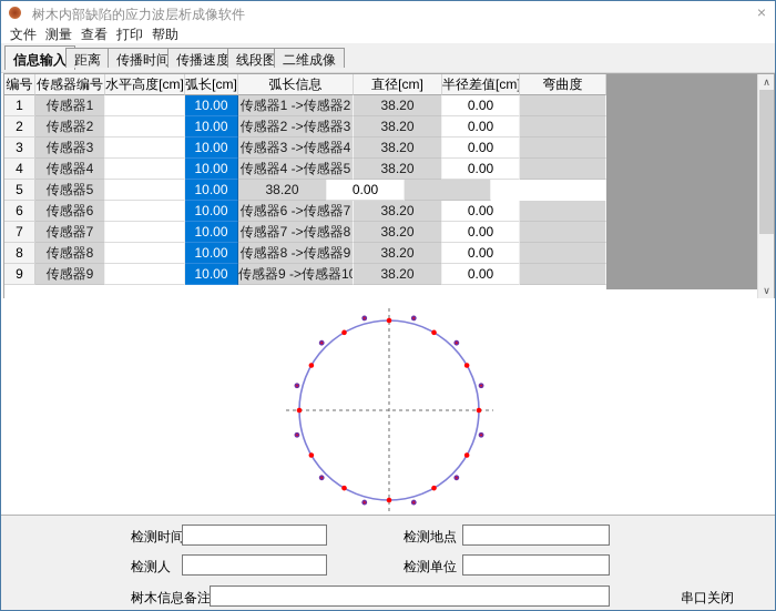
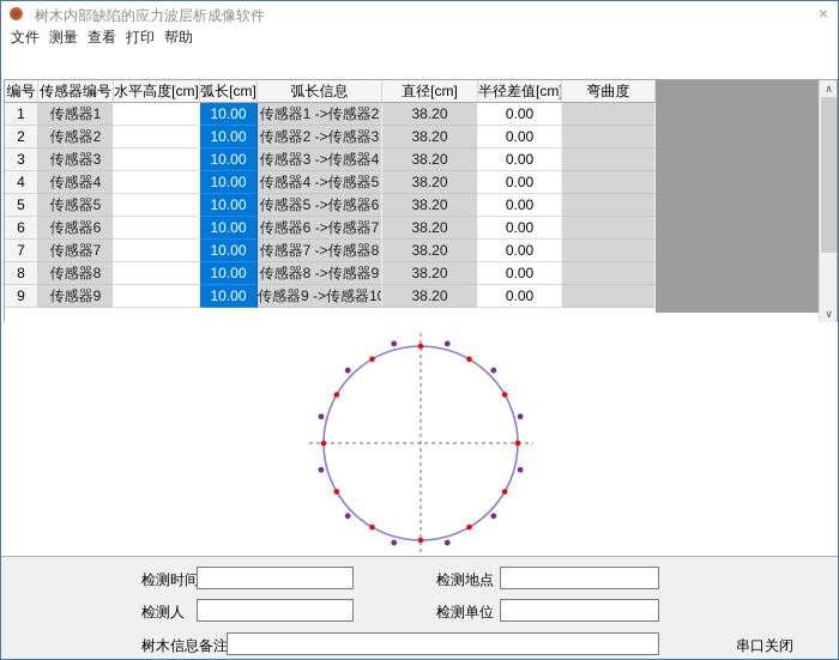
  树木内部缺陷的应力波层析成像软件
  ×
  文件
  测量
  查看
  打印
  帮助
- 信息输入
- 距离
- 传播时间
- 传播速度
- 线段图
- 二维成像
  编号
  传感器编号
  水平高度[cm]
  弧长[cm]
  弧长信息
  直径[cm]
  半径差值[cm]
  弯曲度
  1
  传感器1
  10.00
  传感器1 ->传感器2
  38.20
  0.00
  2
  传感器2
  10.00
  传感器2 ->传感器3
  38.20
  0.00
  3
  传感器3
  10.00
  传感器3 ->传感器4
  38.20
  0.00
  4
  传感器4
  10.00
  传感器4 ->传感器5
  38.20
  0.00
  5
  传感器5
  10.00
+ 传感器5 ->传感器6
  38.20
  0.00
  6
  传感器6
  10.00
  传感器6 ->传感器7
  38.20
  0.00
  7
  传感器7
  10.00
  传感器7 ->传感器8
  38.20
  0.00
  8
  传感器8
  10.00
  传感器8 ->传感器9
  38.20
  0.00
  9
  传感器9
  10.00
  传感器9 ->传感器1
  38.20
  0.00
  ∧
  ∨
  检测时间
  检测地点
  检测人
  检测单位
  树木信息备注
  串口关闭
